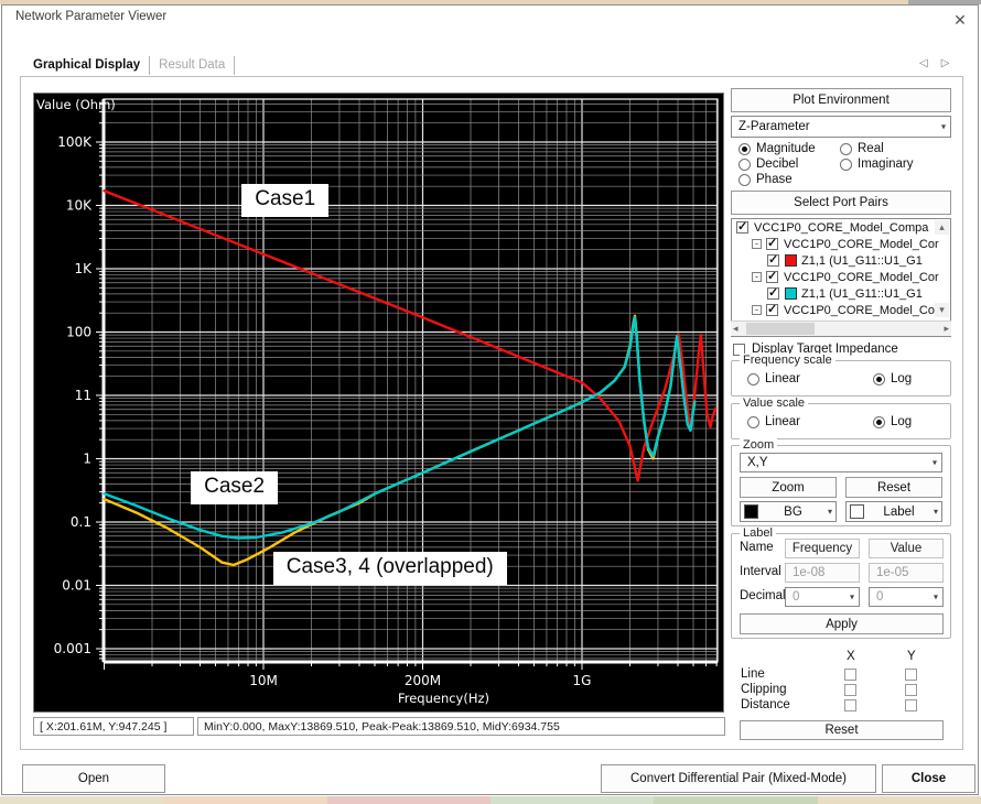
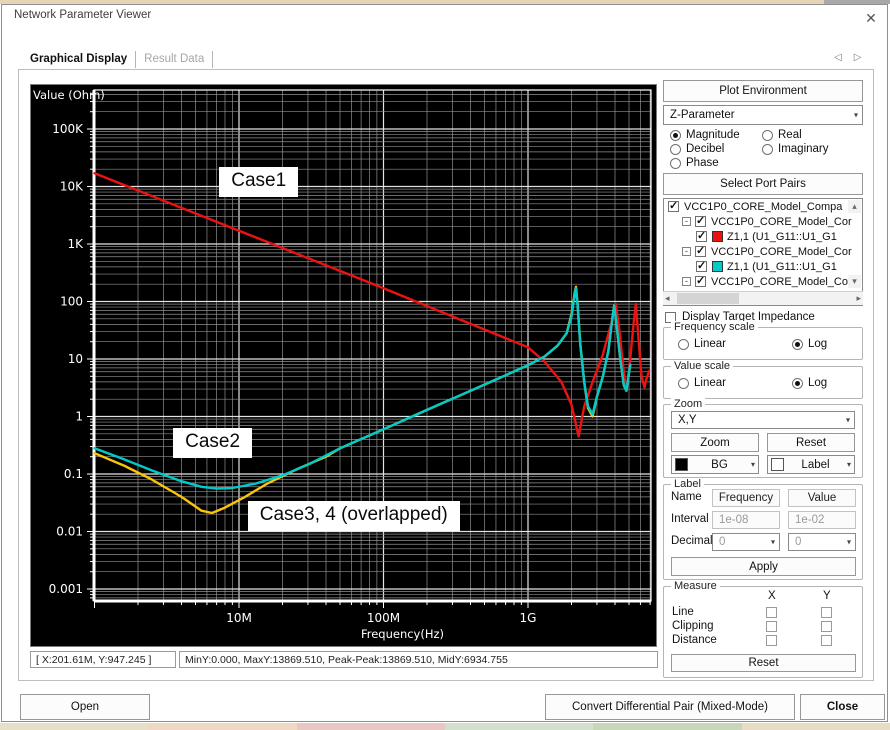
  Network Parameter Viewer
  ✕
  Graphical Display
  Result Data
  ◁
  ▷
  100K
  10K
  1K
  100
- 11
+ 10
  1
  0.1
  0.01
  0.001
  10M
- 200M
+ 100M
  1G
  Value (Ohm)
  Frequency(Hz)
  Case1
  Case2
  Case3, 4 (overlapped)
  [ X:201.61M, Y:947.245 ]
  MinY:0.000, MaxY:13869.510, Peak-Peak:13869.510, MidY:6934.755
  Plot Environment
  Z-Parameter
  ▾
  Magnitude
  Real
  Decibel
  Imaginary
  Phase
  Select Port Pairs
  VCC1P0_CORE_Model_Compa
  -
  VCC1P0_CORE_Model_Cor
  Z1,1 (U1_G11::U1_G1
  -
  VCC1P0_CORE_Model_Cor
  Z1,1 (U1_G11::U1_G1
  -
  VCC1P0_CORE_Model_Co
  ▴
  ▾
  ◂
  ▸
  Display Target Impedance
  Frequency scale
  Linear
  Log
  Value scale
  Linear
  Log
  Zoom
  X,Y
  ▾
  Zoom
  Reset
  BG
  ▾
  Label
  ▾
  Label
  Name
  Frequency
  Value
  Interval
  1e-08
- 1e-05
+ 1e-02
  Decima
  0
  ▾
  0
  ▾
  Apply
+ Measure
  X
  Y
  Line
  Clipping
  Distance
  Reset
  Open
  Convert Differential Pair (Mixed-Mode)
  Close
